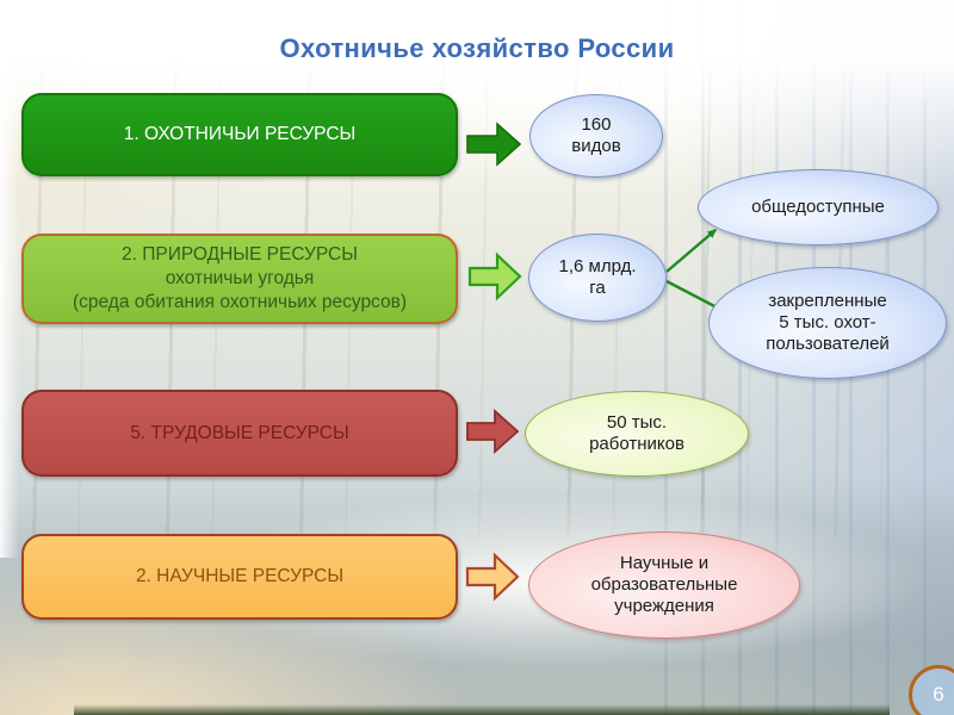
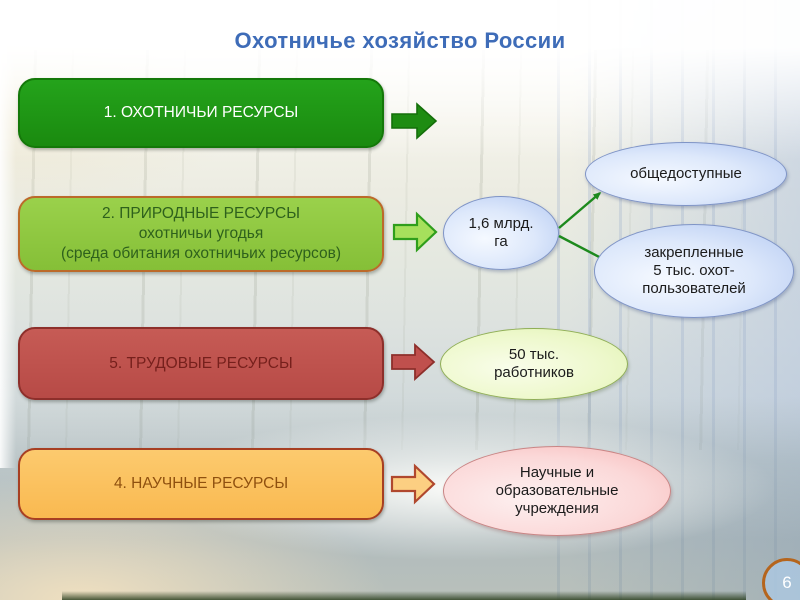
  Охотничье хозяйство России
  1. ОХОТНИЧЬИ РЕСУРСЫ
- 160
- видов
  2. ПРИРОДНЫЕ РЕСУРСЫ
  охотничьи угодья
  (среда обитания охотничьих ресурсов)
  1,6 млрд.
  га
  общедоступные
  закрепленные
  5 тыс. охот-
  пользователей
  5. ТРУДОВЫЕ РЕСУРСЫ
  50 тыс.
  работников
- 2. НАУЧНЫЕ РЕСУРСЫ
+ 4. НАУЧНЫЕ РЕСУРСЫ
  Научные и
  образовательные
  учреждения
  6
